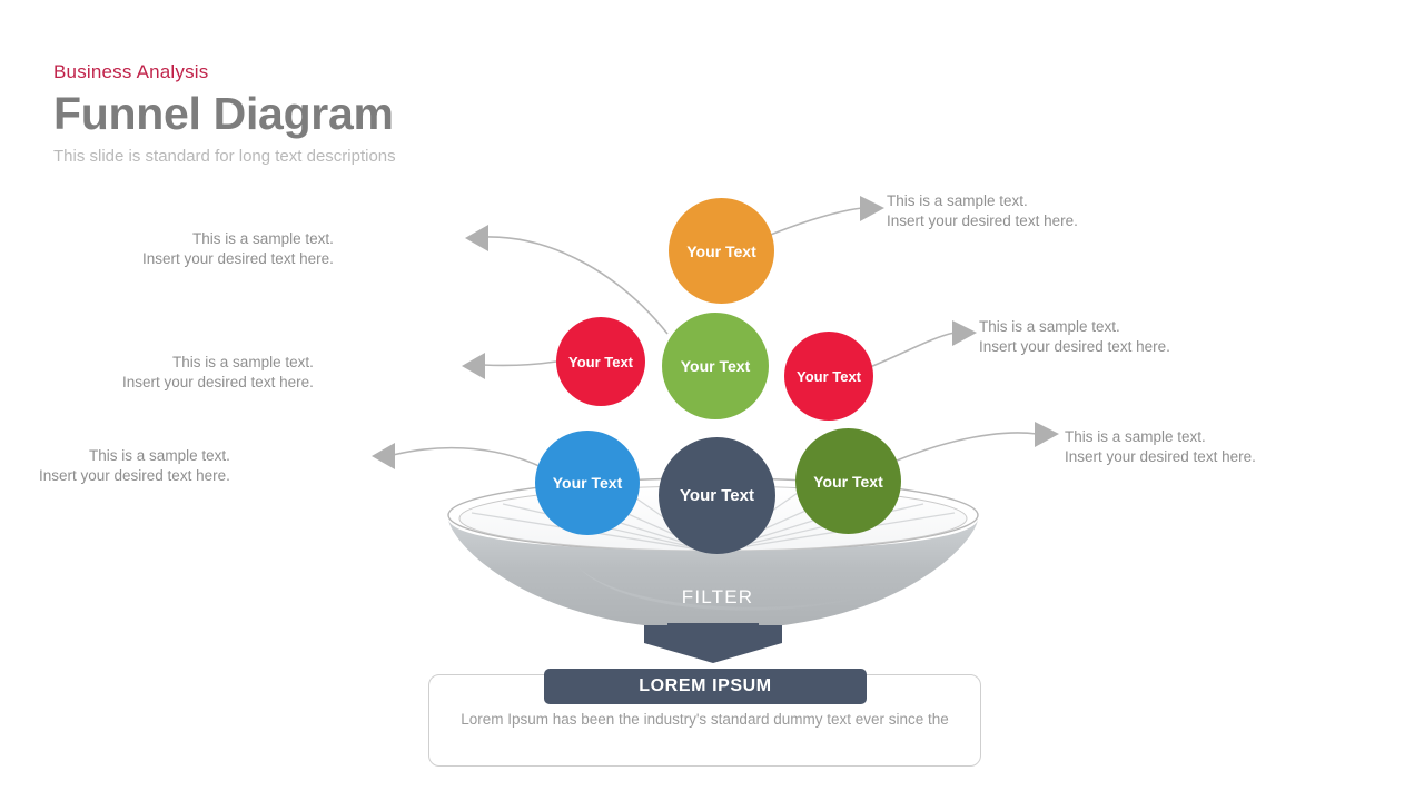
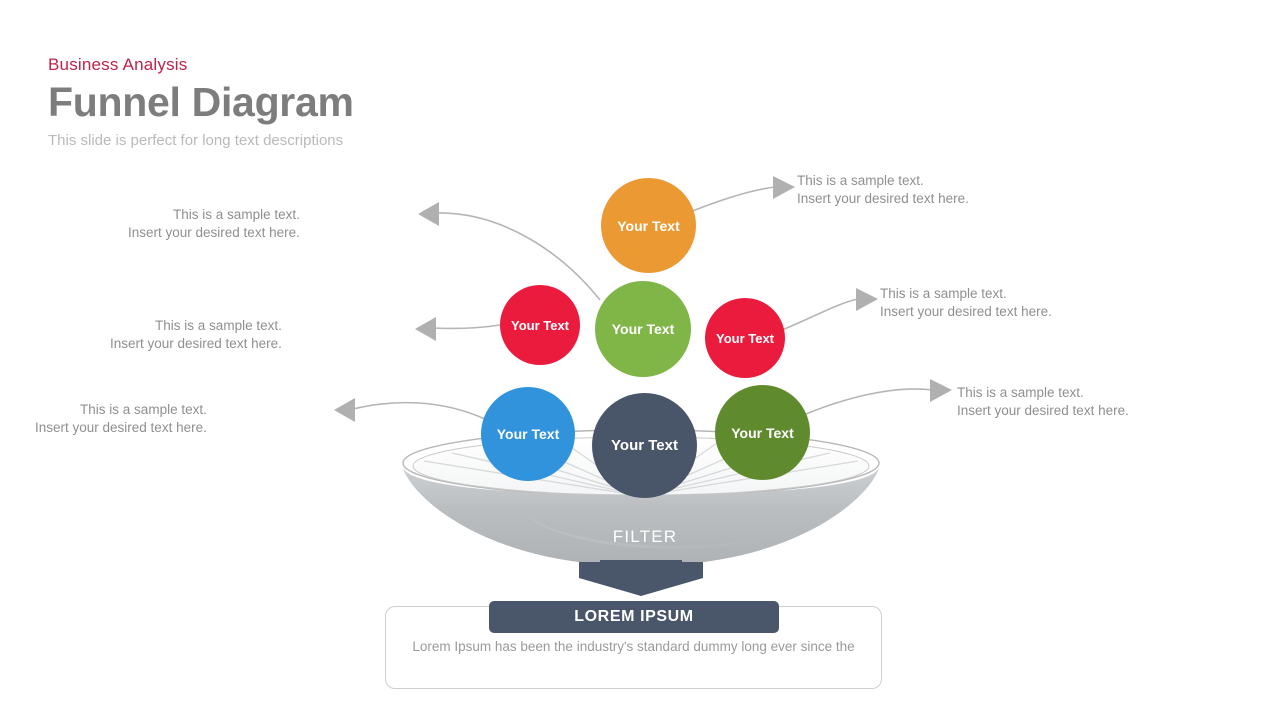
  Business Analysis
  Funnel Diagram
- This slide is standard for long text descriptions
+ This slide is perfect for long text descriptions
  FILTER
  Your Text
  Your Text
  Your Text
  Your Text
  Your Text
  Your Text
  Your Text
  This is a sample text.
  Insert your desired text here.
  This is a sample text.
  Insert your desired text here.
  This is a sample text.
  Insert your desired text here.
  This is a sample text.
  Insert your desired text here.
  This is a sample text.
  Insert your desired text here.
  This is a sample text.
  Insert your desired text here.
- Lorem Ipsum has been the industry's standard dummy text ever since the
+ Lorem Ipsum has been the industry's standard dummy long ever since the
  LOREM IPSUM
